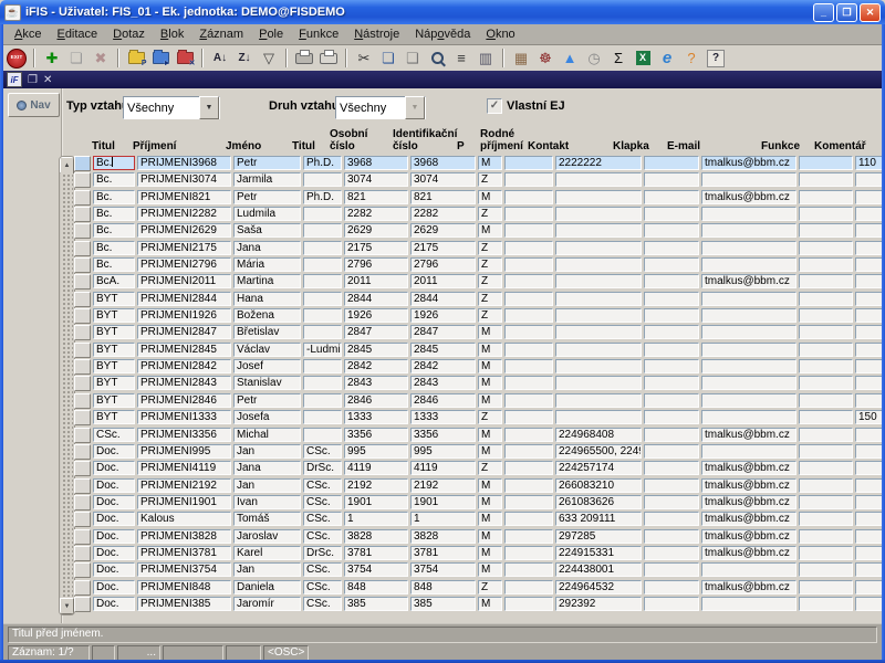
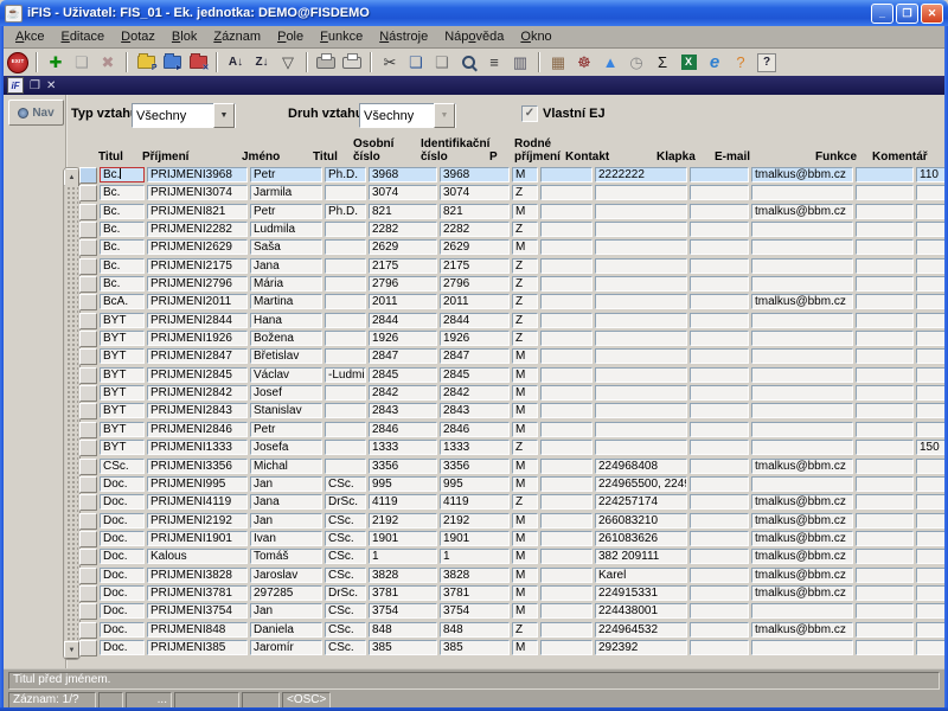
  ☕
  iFIS - Uživatel: FIS_01 - Ek. jednotka: DEMO@FISDEMO
  _
  ❐
  ✕
  Akce
  Editace
  Dotaz
  Blok
  Záznam
  Pole
  Funkce
  Nástroje
  Nápověda
  Okno
  ✚
  ❏
  ✖
  A↓
  Z↓
  ▽
  ✂
  ❏
  ❑
  ≡
  ▥
  ▦
  ☸
  ▲
  ◷
  Σ
  X
  e
  ?
  ?
  iF
  ❐
  ✕
  Nav
  Typ vztah
  Všechny
  Druh vztah
  Všechny
  ✓
  Vlastní EJ
  Titul
  Příjmení
  Jméno
  Titul
  Osobní
  číslo
  Identifikační
  číslo
  P
  Rodné
  příjmení
  Kontakt
  Klapka
  E-mail
  Funkce
  Komentář
  Bc.
  PRIJMENI3968
  Petr
  Ph.D.
  3968
  3968
  M
  2222222
  tmalkus@bbm.cz
  110
  Bc.
  PRIJMENI3074
  Jarmila
  3074
  3074
  Z
  Bc.
  PRIJMENI821
  Petr
  Ph.D.
  821
  821
  M
  tmalkus@bbm.cz
  Bc.
  PRIJMENI2282
  Ludmila
  2282
  2282
  Z
  Bc.
  PRIJMENI2629
  Saša
  2629
  2629
  M
  Bc.
  PRIJMENI2175
  Jana
  2175
  2175
  Z
  Bc.
  PRIJMENI2796
  Mária
  2796
  2796
  Z
  BcA.
  PRIJMENI2011
  Martina
  2011
  2011
  Z
  tmalkus@bbm.cz
  BYT
  PRIJMENI2844
  Hana
  2844
  2844
  Z
  BYT
  PRIJMENI1926
  Božena
  1926
  1926
  Z
  BYT
  PRIJMENI2847
  Břetislav
  2847
  2847
  M
  BYT
  PRIJMENI2845
  Václav
  -Ludmil
  2845
  2845
  M
  BYT
  PRIJMENI2842
  Josef
  2842
  2842
  M
  BYT
  PRIJMENI2843
  Stanislav
  2843
  2843
  M
  BYT
  PRIJMENI2846
  Petr
  2846
  2846
  M
  BYT
  PRIJMENI1333
  Josefa
  1333
  1333
  Z
  150
  CSc.
  PRIJMENI3356
  Michal
  3356
  3356
  M
  224968408
  tmalkus@bbm.cz
  Doc.
  PRIJMENI995
  Jan
  CSc.
  995
  995
  M
  224965500, 224
  Doc.
  PRIJMENI4119
  Jana
  DrSc.
  4119
  4119
  Z
  224257174
  tmalkus@bbm.cz
  Doc.
  PRIJMENI2192
  Jan
  CSc.
  2192
  2192
  M
  266083210
  tmalkus@bbm.cz
  Doc.
  PRIJMENI1901
  Ivan
  CSc.
  1901
  1901
  M
  261083626
  tmalkus@bbm.cz
  Doc.
  Kalous
  Tomáš
  CSc.
  1
  1
  M
- 633 209111
+ 382 209111
  tmalkus@bbm.cz
  Doc.
  PRIJMENI3828
  Jaroslav
  CSc.
  3828
  3828
  M
- 297285
+ Karel
  tmalkus@bbm.cz
  Doc.
  PRIJMENI3781
- Karel
+ 297285
  DrSc.
  3781
  3781
  M
  224915331
  tmalkus@bbm.cz
  Doc.
  PRIJMENI3754
  Jan
  CSc.
  3754
  3754
  M
  224438001
  Doc.
  PRIJMENI848
  Daniela
  CSc.
  848
  848
  Z
  224964532
  tmalkus@bbm.cz
  Doc.
  PRIJMENI385
  Jaromír
  CSc.
  385
  385
  M
  292392
  Titul před jménem.
  Záznam: 1/?
  ...
  <OSC>
